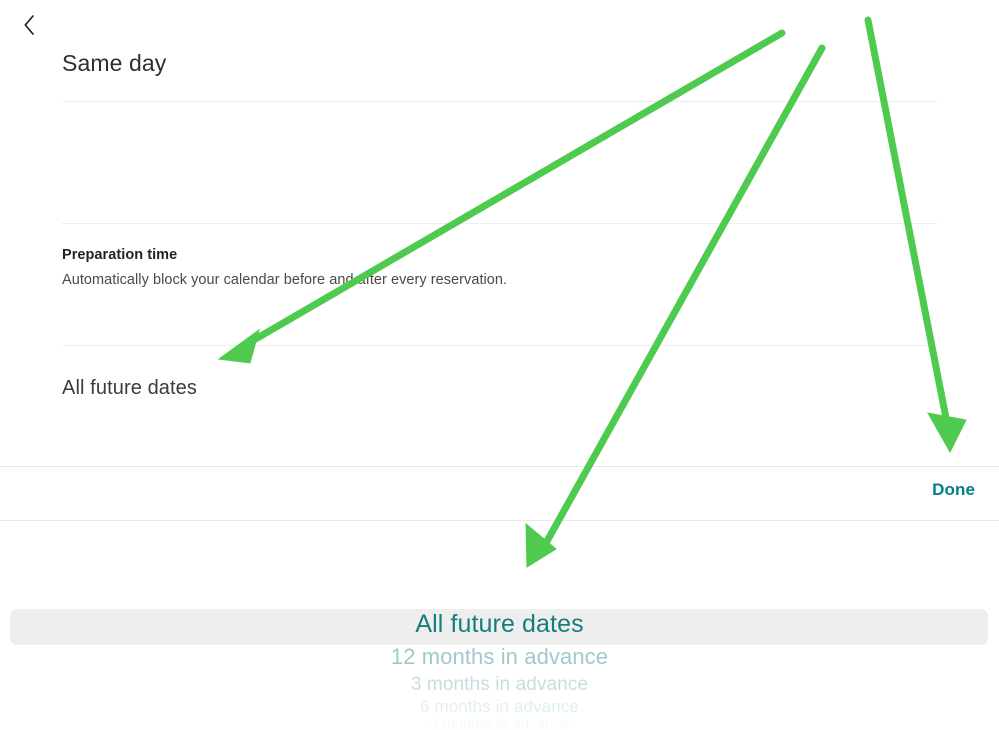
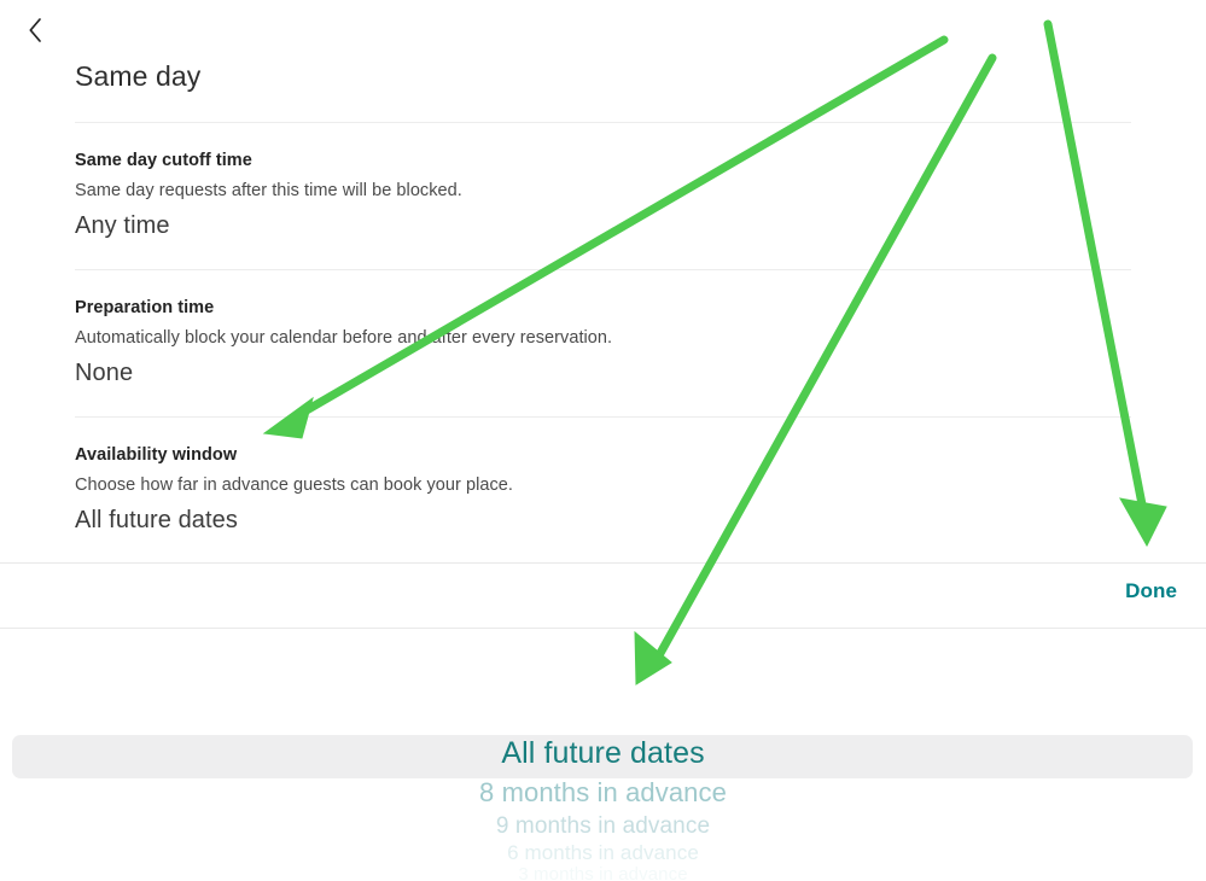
  Same day
+ Same day cutoff time
+ Same day requests after this time will be blocked.
+ Any time
  Preparation time
  Automatically block your calendar before andfter every reservation.
+ None
+ Availability window
+ Choose how far in advance guests can book your place.
  All future dates
  Done
  All future dates
- 12 months in advance
+ 8 months in advance
- 3 months in advance
+ 9 months in advance
  6 months in advance
